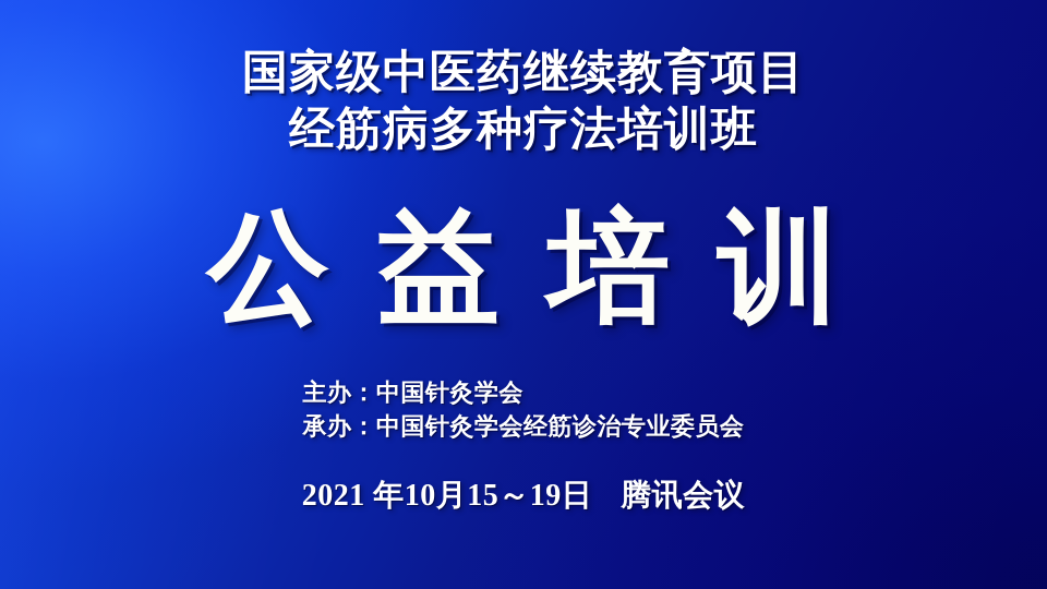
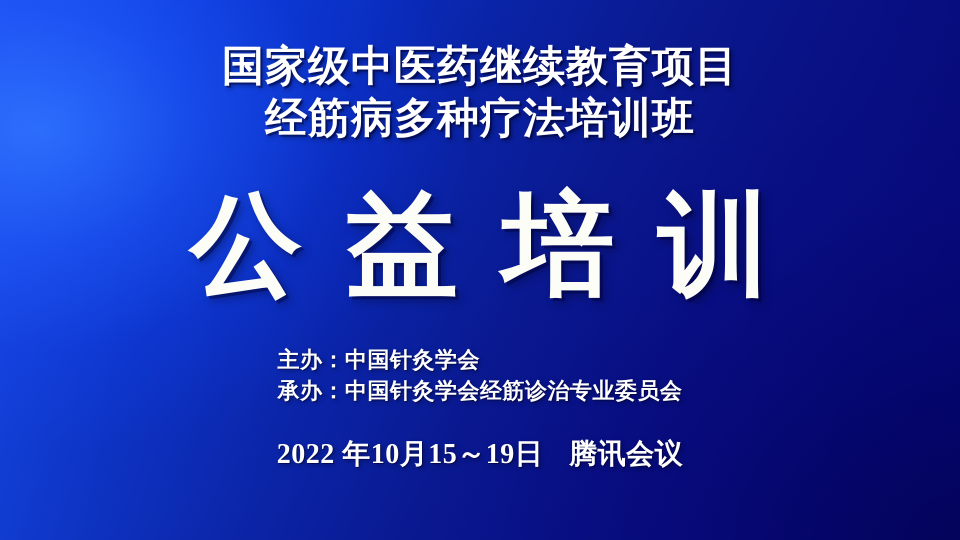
  国家级中医药继续教育项目
  经筋病多种疗法培训班
  公益培训
  主办：中国针灸学会
  承办：中国针灸学会经筋诊治专业委员会
- 2021 年10月15～19日 腾讯会议
+ 2022 年10月15～19日 腾讯会议
